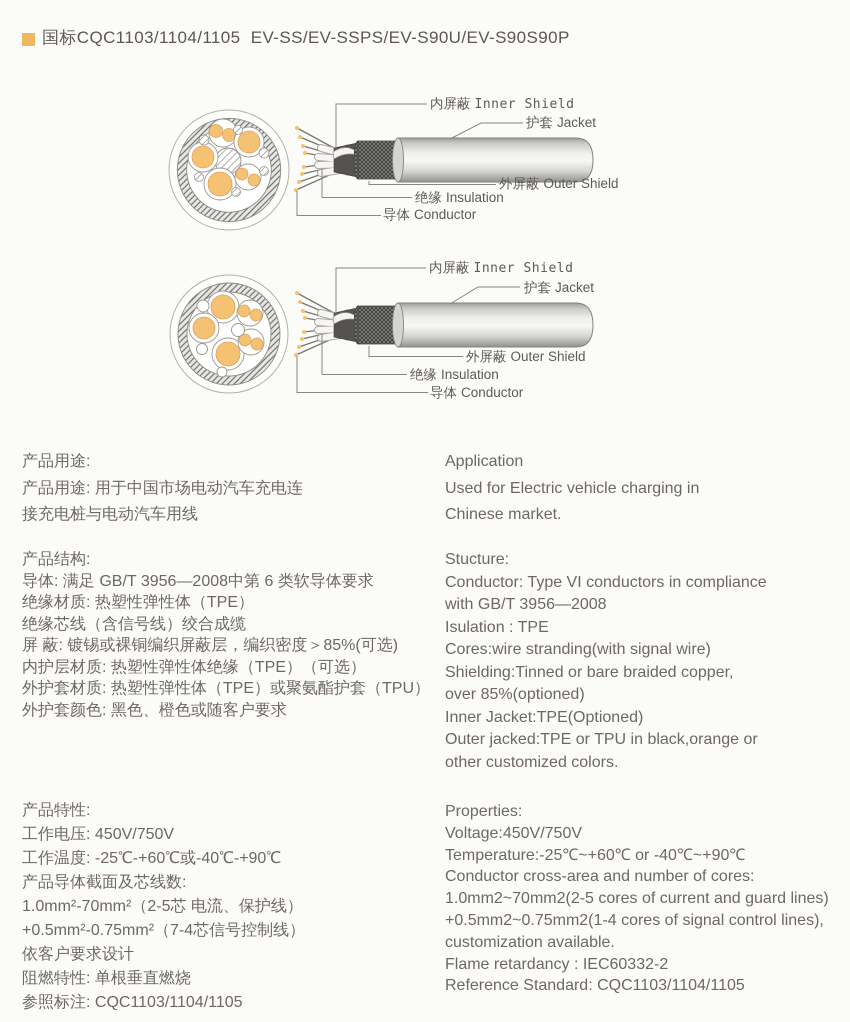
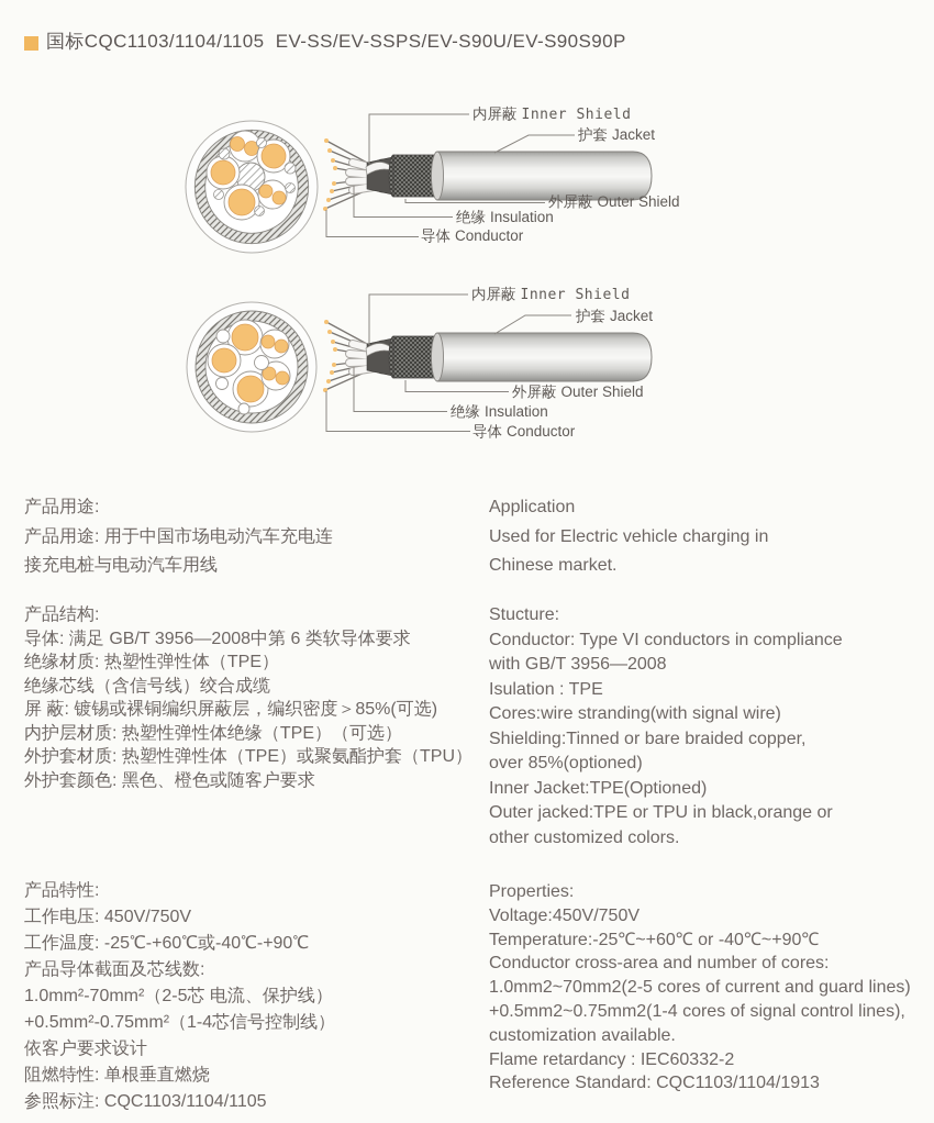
  国标CQC1103/1104/1105 EV-SS/EV-SSPS/EV-S90U/EV-S90S90P
  内屏蔽 Inner Shield
  护套 Jacket
  外屏蔽 Outer Shield
  绝缘 Insulation
  导体 Conductor
  内屏蔽 Inner Shield
  护套 Jacket
  外屏蔽 Outer Shield
  绝缘 Insulation
  导体 Conductor
  产品用途:
  产品用途: 用于中国市场电动汽车充电连
  接充电桩与电动汽车用线
  Application
  Used for Electric vehicle charging in
  Chinese market.
  产品结构:
  导体: 满足 GB/T 3956—2008中第 6 类软导体要求
  绝缘材质: 热塑性弹性体（TPE）
  绝缘芯线（含信号线）绞合成缆
  屏 蔽: 镀锡或裸铜编织屏蔽层，编织密度＞85%(可选)
  内护层材质: 热塑性弹性体绝缘（TPE）（可选）
  外护套材质: 热塑性弹性体（TPE）或聚氨酯护套（TPU）
  外护套颜色: 黑色、橙色或随客户要求
  Stucture:
  Conductor: Type VI conductors in compliance
  with GB/T 3956—2008
  Isulation : TPE
  Cores:wire stranding(with signal wire)
  Shielding:Tinned or bare braided copper,
  over 85%(optioned)
  Inner Jacket:TPE(Optioned)
  Outer jacked:TPE or TPU in black,orange or
  other customized colors.
  产品特性:
  工作电压: 450V/750V
  工作温度: -25℃-+60℃或-40℃-+90℃
  产品导体截面及芯线数:
  1.0mm²-70mm²（2-5芯 电流、保护线）
- +0.5mm²-0.75mm²（7-4芯信号控制线）
+ +0.5mm²-0.75mm²（1-4芯信号控制线）
  依客户要求设计
  阻燃特性: 单根垂直燃烧
  参照标注: CQC1103/1104/1105
  Properties:
  Voltage:450V/750V
  Temperature:-25℃~+60℃ or -40℃~+90℃
  Conductor cross-area and number of cores:
  1.0mm2~70mm2(2-5 cores of current and guard lines)
  +0.5mm2~0.75mm2(1-4 cores of signal control lines),
  customization available.
  Flame retardancy : IEC60332-2
- Reference Standard: CQC1103/1104/1105
+ Reference Standard: CQC1103/1104/1913
